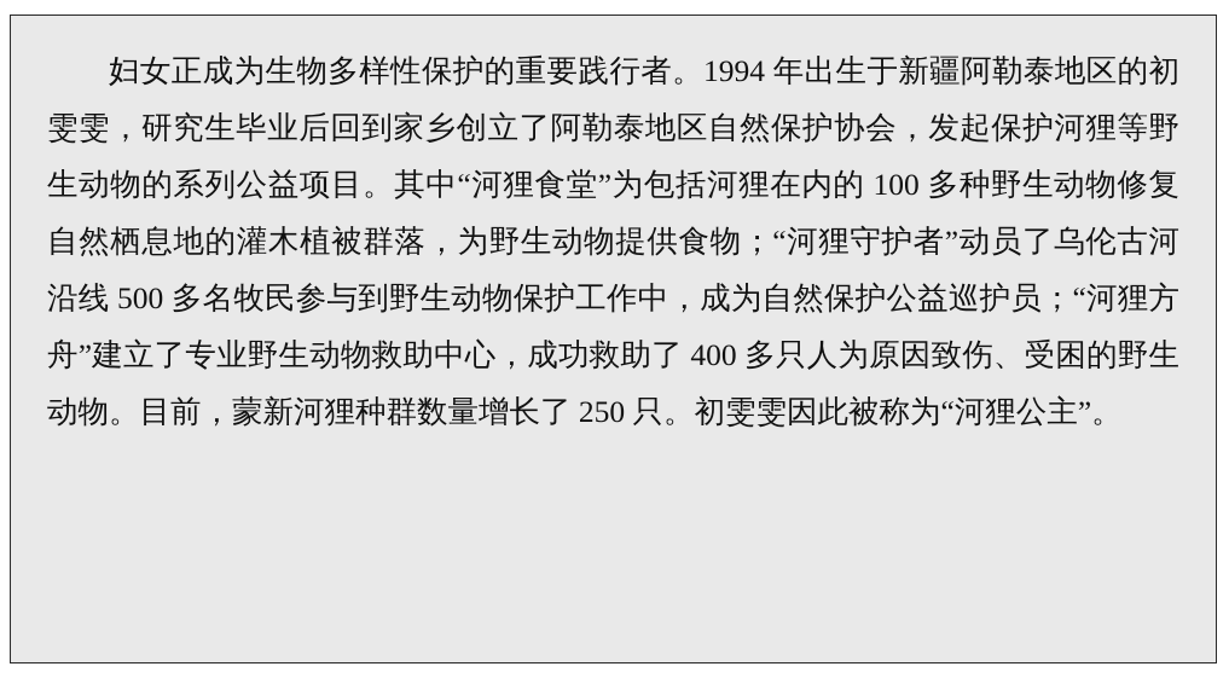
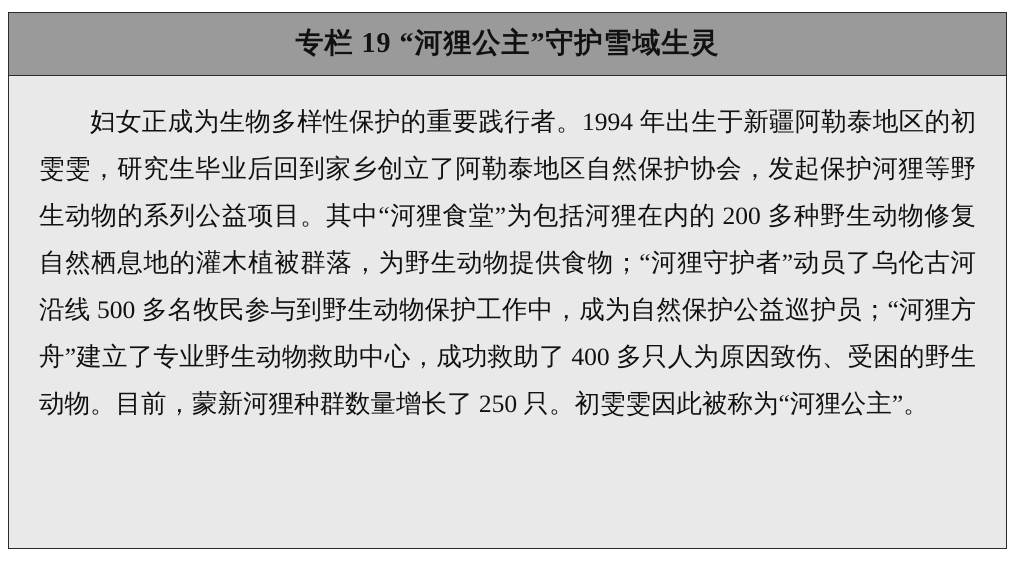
+ 专栏 19 “河狸公主”守护雪域生灵
- 妇女正成为生物多样性保护的重要践行者。1994 年出生于新疆阿勒泰地区的初雯雯，研究生毕业后回到家乡创立了阿勒泰地区自然保护协会，发起保护河狸等野生动物的系列公益项目。其中“河狸食堂”为包括河狸在内的 100 多种野生动物修复自然栖息地的灌木植被群落，为野生动物提供食物；“河狸守护者”动员了乌伦古河沿线 500 多名牧民参与到野生动物保护工作中，成为自然保护公益巡护员；“河狸方舟”建立了专业野生动物救助中心，成功救助了 400 多只人为原因致伤、受困的野生动物。目前，蒙新河狸种群数量增长了 250 只。初雯雯因此被称为“河狸公主”。
+ 妇女正成为生物多样性保护的重要践行者。1994 年出生于新疆阿勒泰地区的初雯雯，研究生毕业后回到家乡创立了阿勒泰地区自然保护协会，发起保护河狸等野生动物的系列公益项目。其中“河狸食堂”为包括河狸在内的 200 多种野生动物修复自然栖息地的灌木植被群落，为野生动物提供食物；“河狸守护者”动员了乌伦古河沿线 500 多名牧民参与到野生动物保护工作中，成为自然保护公益巡护员；“河狸方舟”建立了专业野生动物救助中心，成功救助了 400 多只人为原因致伤、受困的野生动物。目前，蒙新河狸种群数量增长了 250 只。初雯雯因此被称为“河狸公主”。
